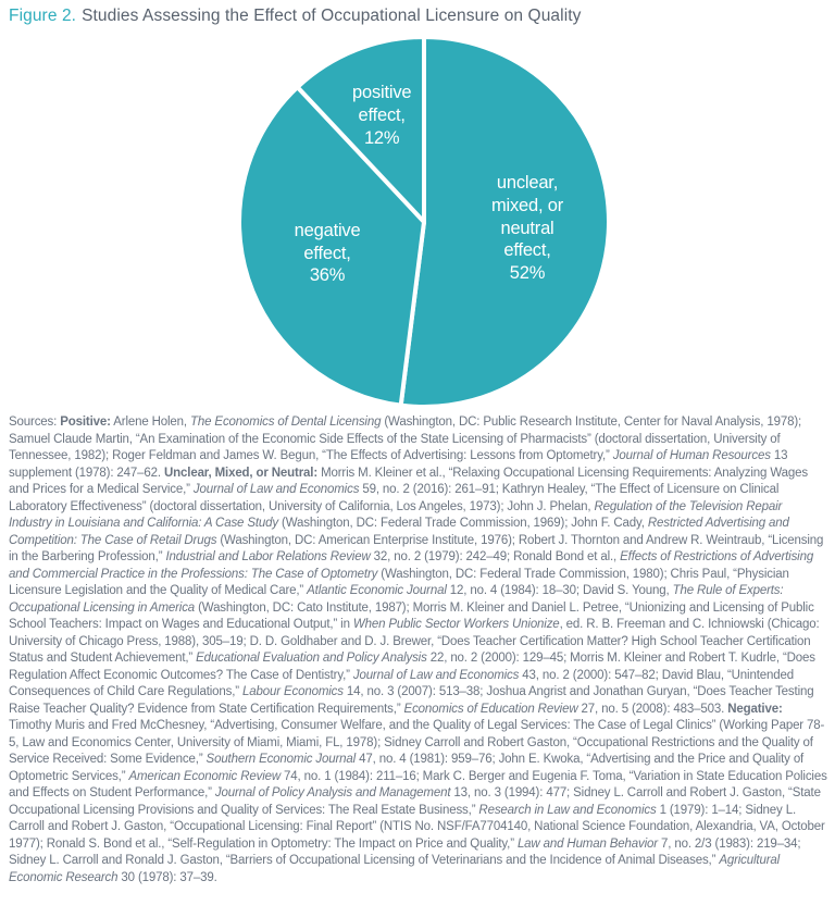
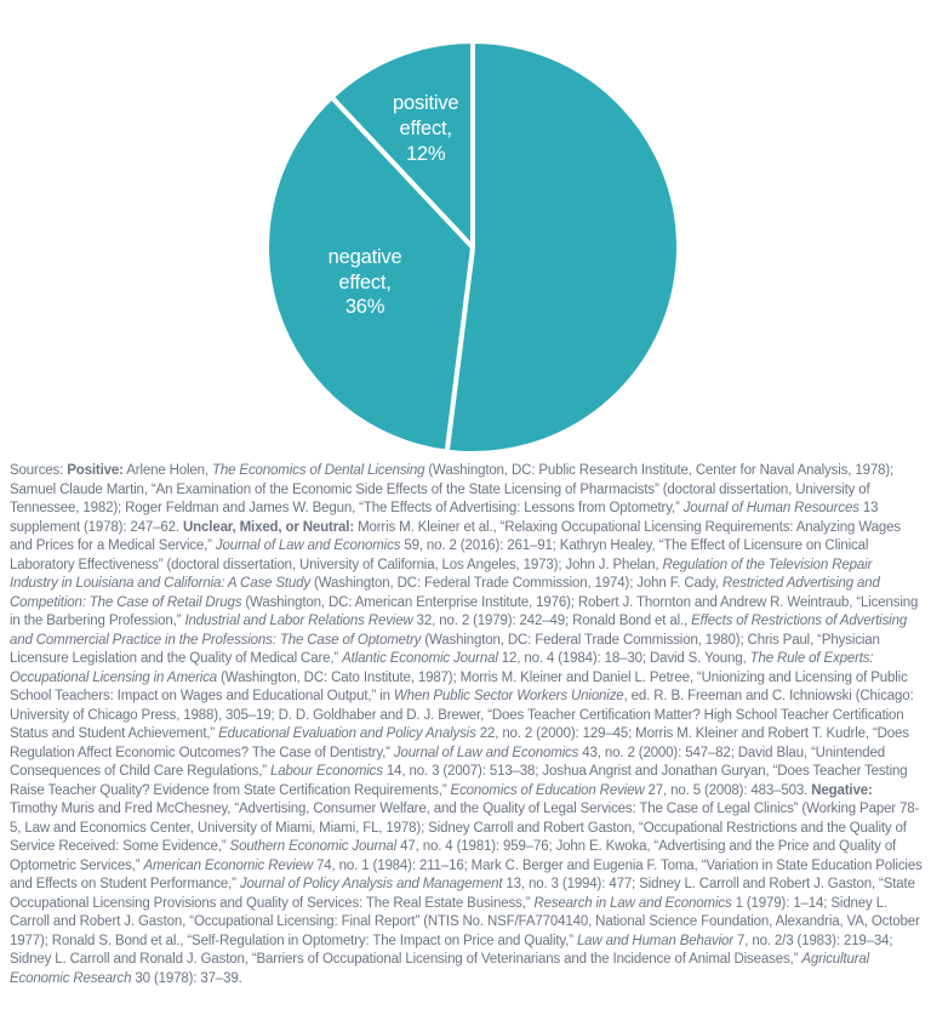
- Figure 2. Studies Assessing the Effect of Occupational Licensure on Quality
- unclear,
- mixed, or
- neutral effect,
- 52%
  negative
  effect,
  36%
  positive
  effect,
  12%
- Sources: Positive: Arlene Holen, The Economics of Dental Licensing (Washington, DC: Public Research Institute, Center for Naval Analysis, 1978); Samuel Claude Martin, “An Examination of the Economic Side Effects of the State Licensing of Pharmacists” (doctoral dissertation, University of Tennessee, 1982); Roger Feldman and James W. Begun, “The Effects of Advertising: Lessons from Optometry,” Journal of Human Resources 13 supplement (1978): 247–62. Unclear, Mixed, or Neutral: Morris M. Kleiner et al., “Relaxing Occupational Licensing Requirements: Analyzing Wages and Prices for a Medical Service,” Journal of Law and Economics 59, no. 2 (2016): 261–91; Kathryn Healey, “The Effect of Licensure on Clinical Laboratory Effectiveness” (doctoral dissertation, University of California, Los Angeles, 1973); John J. Phelan, Regulation of the Television Repair Industry in Louisiana and California: A Case Study (Washington, DC: Federal Trade Commission, 1969); John F. Cady, Restricted Advertising and Competition: The Case of Retail Drugs (Washington, DC: American Enterprise Institute, 1976); Robert J. Thornton and Andrew R. Weintraub, “Licensing in the Barbering Profession,” Industrial and Labor Relations Review 32, no. 2 (1979): 242–49; Ronald Bond et al., Effects of Restrictions of Advertising and Commercial Practice in the Professions: The Case of Optometry (Washington, DC: Federal Trade Commission, 1980); Chris Paul, “Physician Licensure Legislation and the Quality of Medical Care,” Atlantic Economic Journal 12, no. 4 (1984): 18–30; David S. Young, The Rule of Experts: Occupational Licensing in America (Washington, DC: Cato Institute, 1987); Morris M. Kleiner and Daniel L. Petree, “Unionizing and Licensing of Public School Teachers: Impact on Wages and Educational Output,” in When Public Sector Workers Unionize, ed. R. B. Freeman and C. Ichniowski (Chicago: University of Chicago Press, 1988), 305–19; D. D. Goldhaber and D. J. Brewer, “Does Teacher Certification Matter? High School Teacher Certification Status and Student Achievement,” Educational Evaluation and Policy Analysis 22, no. 2 (2000): 129–45; Morris M. Kleiner and Robert T. Kudrle, “Does Regulation Affect Economic Outcomes? The Case of Dentistry,” Journal of Law and Economics 43, no. 2 (2000): 547–82; David Blau, “Unintended Consequences of Child Care Regulations,” Labour Economics 14, no. 3 (2007): 513–38; Joshua Angrist and Jonathan Guryan, “Does Teacher Testing Raise Teacher Quality? Evidence from State Certification Requirements,” Economics of Education Review 27, no. 5 (2008): 483–503. Negative: Timothy Muris and Fred McChesney, “Advertising, Consumer Welfare, and the Quality of Legal Services: The Case of Legal Clinics” (Working Paper 78-5, Law and Economics Center, University of Miami, Miami, FL, 1978); Sidney Carroll and Robert Gaston, “Occupational Restrictions and the Quality of Service Received: Some Evidence,” Southern Economic Journal 47, no. 4 (1981): 959–76; John E. Kwoka, “Advertising and the Price and Quality of Optometric Services,” American Economic Review 74, no. 1 (1984): 211–16; Mark C. Berger and Eugenia F. Toma, “Variation in State Education Policies and Effects on Student Performance,” Journal of Policy Analysis and Management 13, no. 3 (1994): 477; Sidney L. Carroll and Robert J. Gaston, “State Occupational Licensing Provisions and Quality of Services: The Real Estate Business,” Research in Law and Economics 1 (1979): 1–14; Sidney L. Carroll and Robert J. Gaston, “Occupational Licensing: Final Report” (NTIS No. NSF/FA7704140, National Science Foundation, Alexandria, VA, October 1977); Ronald S. Bond et al., “Self-Regulation in Optometry: The Impact on Price and Quality,” Law and Human Behavior 7, no. 2/3 (1983): 219–34; Sidney L. Carroll and Ronald J. Gaston, “Barriers of Occupational Licensing of Veterinarians and the Incidence of Animal Diseases,” Agricultural Economic Research 30 (1978): 37–39.
+ Sources: Positive: Arlene Holen, The Economics of Dental Licensing (Washington, DC: Public Research Institute, Center for Naval Analysis, 1978); Samuel Claude Martin, “An Examination of the Economic Side Effects of the State Licensing of Pharmacists” (doctoral dissertation, University of Tennessee, 1982); Roger Feldman and James W. Begun, “The Effects of Advertising: Lessons from Optometry,” Journal of Human Resources 13 supplement (1978): 247–62. Unclear, Mixed, or Neutral: Morris M. Kleiner et al., “Relaxing Occupational Licensing Requirements: Analyzing Wages and Prices for a Medical Service,” Journal of Law and Economics 59, no. 2 (2016): 261–91; Kathryn Healey, “The Effect of Licensure on Clinical Laboratory Effectiveness” (doctoral dissertation, University of California, Los Angeles, 1973); John J. Phelan, Regulation of the Television Repair Industry in Louisiana and California: A Case Study (Washington, DC: Federal Trade Commission, 1974); John F. Cady, Restricted Advertising and Competition: The Case of Retail Drugs (Washington, DC: American Enterprise Institute, 1976); Robert J. Thornton and Andrew R. Weintraub, “Licensing in the Barbering Profession,” Industrial and Labor Relations Review 32, no. 2 (1979): 242–49; Ronald Bond et al., Effects of Restrictions of Advertising and Commercial Practice in the Professions: The Case of Optometry (Washington, DC: Federal Trade Commission, 1980); Chris Paul, “Physician Licensure Legislation and the Quality of Medical Care,” Atlantic Economic Journal 12, no. 4 (1984): 18–30; David S. Young, The Rule of Experts: Occupational Licensing in America (Washington, DC: Cato Institute, 1987); Morris M. Kleiner and Daniel L. Petree, “Unionizing and Licensing of Public School Teachers: Impact on Wages and Educational Output,” in When Public Sector Workers Unionize, ed. R. B. Freeman and C. Ichniowski (Chicago: University of Chicago Press, 1988), 305–19; D. D. Goldhaber and D. J. Brewer, “Does Teacher Certification Matter? High School Teacher Certification Status and Student Achievement,” Educational Evaluation and Policy Analysis 22, no. 2 (2000): 129–45; Morris M. Kleiner and Robert T. Kudrle, “Does Regulation Affect Economic Outcomes? The Case of Dentistry,” Journal of Law and Economics 43, no. 2 (2000): 547–82; David Blau, “Unintended Consequences of Child Care Regulations,” Labour Economics 14, no. 3 (2007): 513–38; Joshua Angrist and Jonathan Guryan, “Does Teacher Testing Raise Teacher Quality? Evidence from State Certification Requirements,” Economics of Education Review 27, no. 5 (2008): 483–503. Negative: Timothy Muris and Fred McChesney, “Advertising, Consumer Welfare, and the Quality of Legal Services: The Case of Legal Clinics” (Working Paper 78-5, Law and Economics Center, University of Miami, Miami, FL, 1978); Sidney Carroll and Robert Gaston, “Occupational Restrictions and the Quality of Service Received: Some Evidence,” Southern Economic Journal 47, no. 4 (1981): 959–76; John E. Kwoka, “Advertising and the Price and Quality of Optometric Services,” American Economic Review 74, no. 1 (1984): 211–16; Mark C. Berger and Eugenia F. Toma, “Variation in State Education Policies and Effects on Student Performance,” Journal of Policy Analysis and Management 13, no. 3 (1994): 477; Sidney L. Carroll and Robert J. Gaston, “State Occupational Licensing Provisions and Quality of Services: The Real Estate Business,” Research in Law and Economics 1 (1979): 1–14; Sidney L. Carroll and Robert J. Gaston, “Occupational Licensing: Final Report” (NTIS No. NSF/FA7704140, National Science Foundation, Alexandria, VA, October 1977); Ronald S. Bond et al., “Self-Regulation in Optometry: The Impact on Price and Quality,” Law and Human Behavior 7, no. 2/3 (1983): 219–34; Sidney L. Carroll and Ronald J. Gaston, “Barriers of Occupational Licensing of Veterinarians and the Incidence of Animal Diseases,” Agricultural Economic Research 30 (1978): 37–39.
